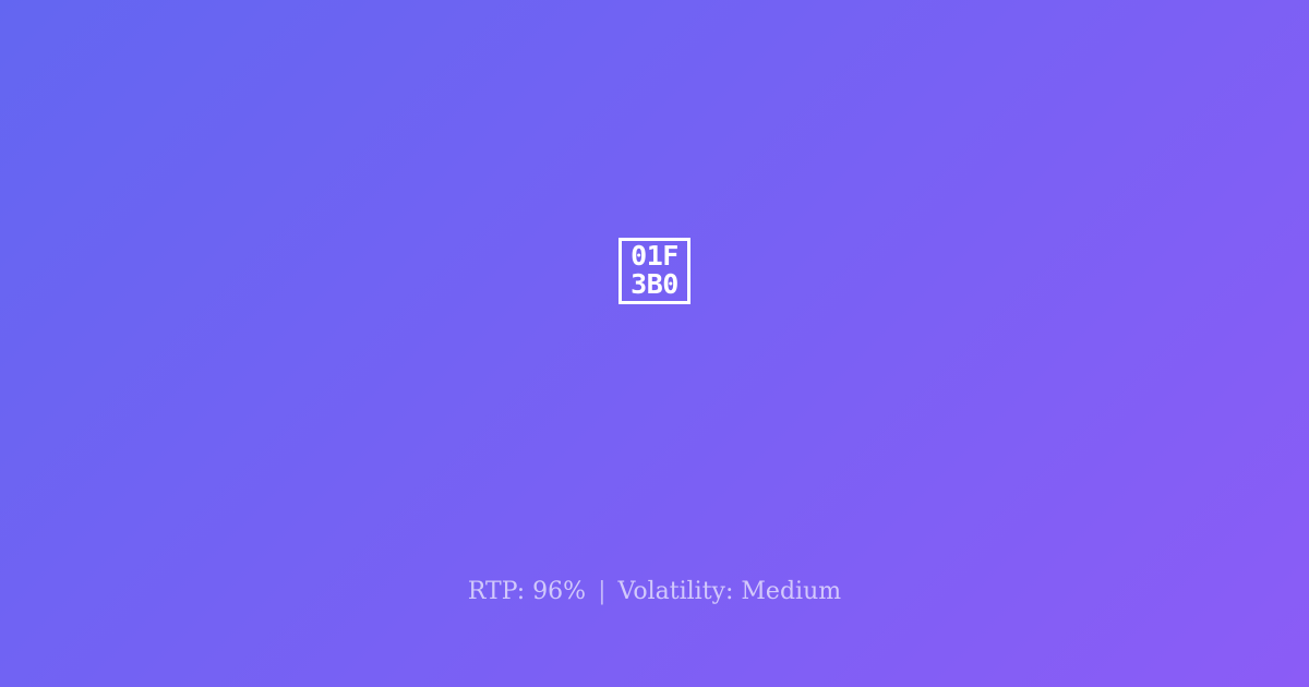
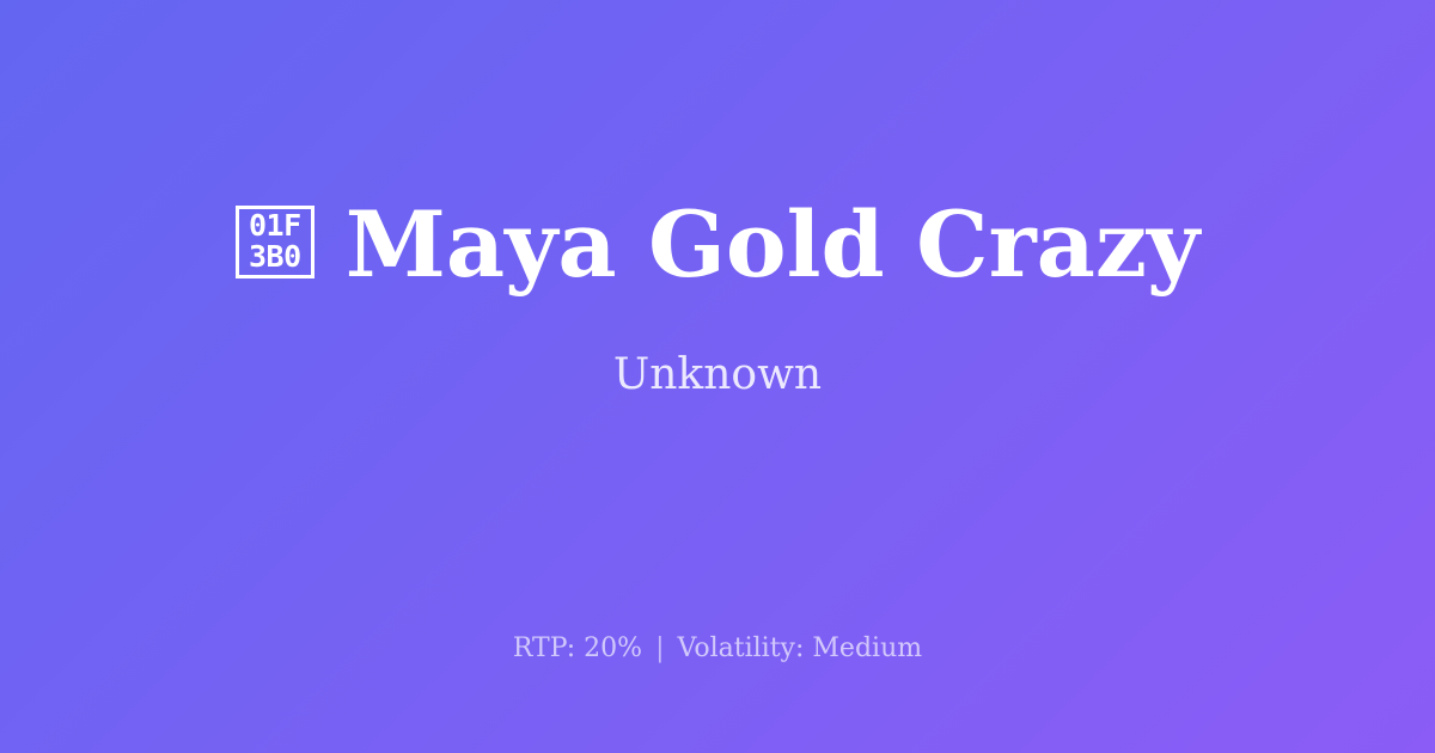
  01F
  3B0
+ Maya Gold Crazy
+ Unknown
- RTP: 96% | Volatility: Medium
+ RTP: 20% | Volatility: Medium
